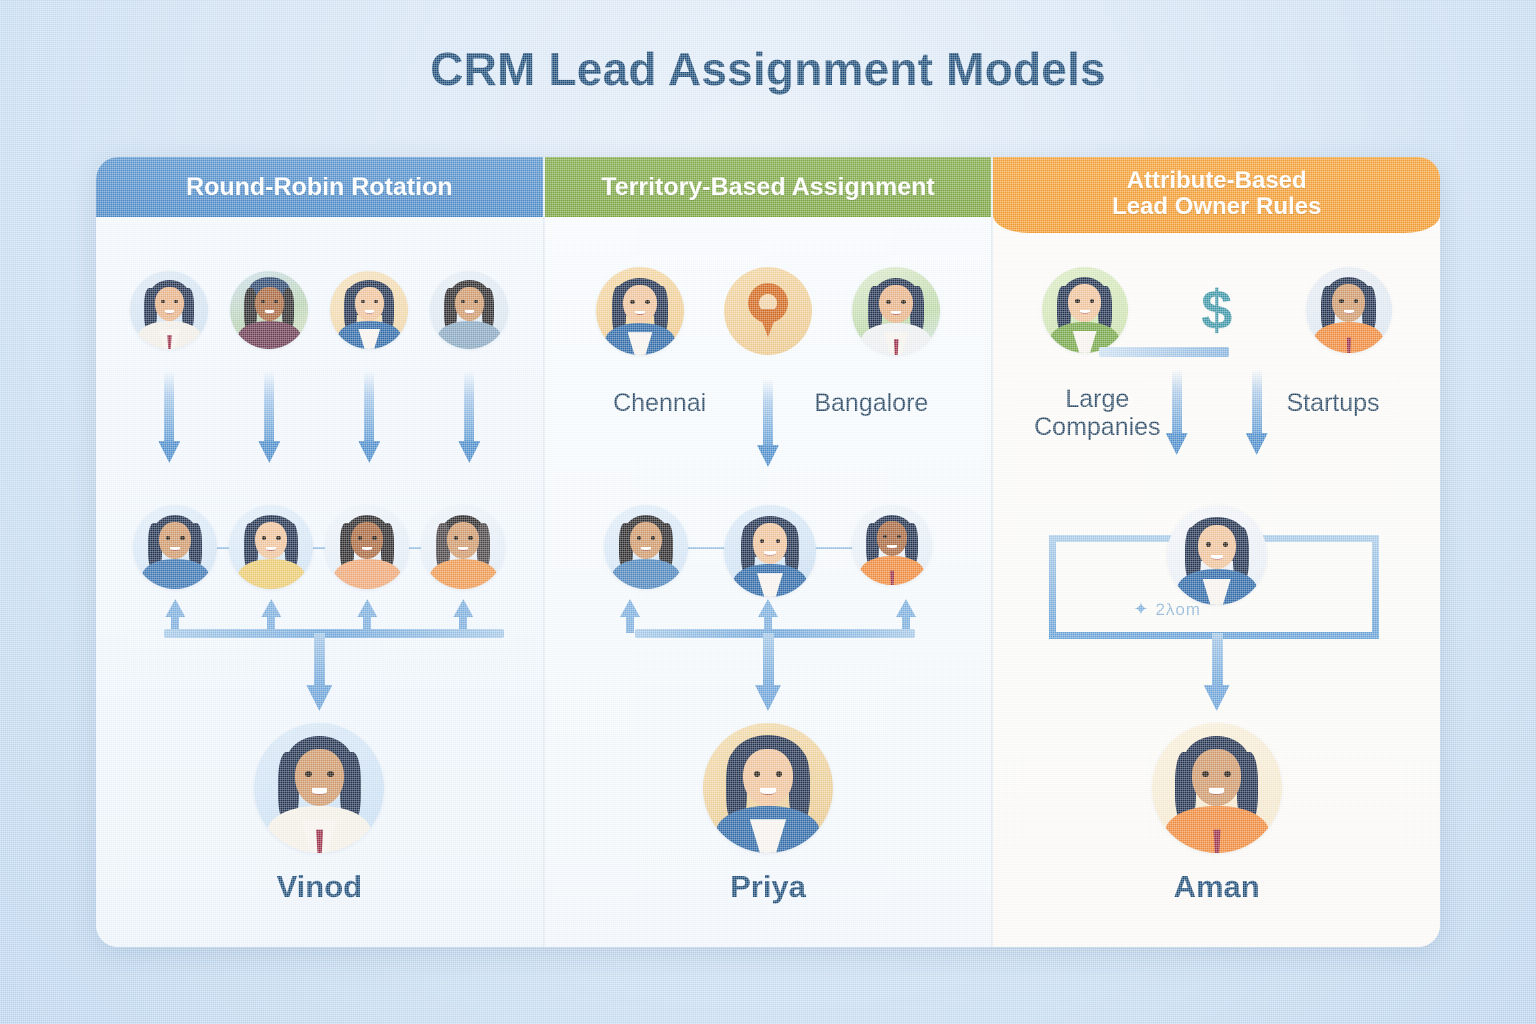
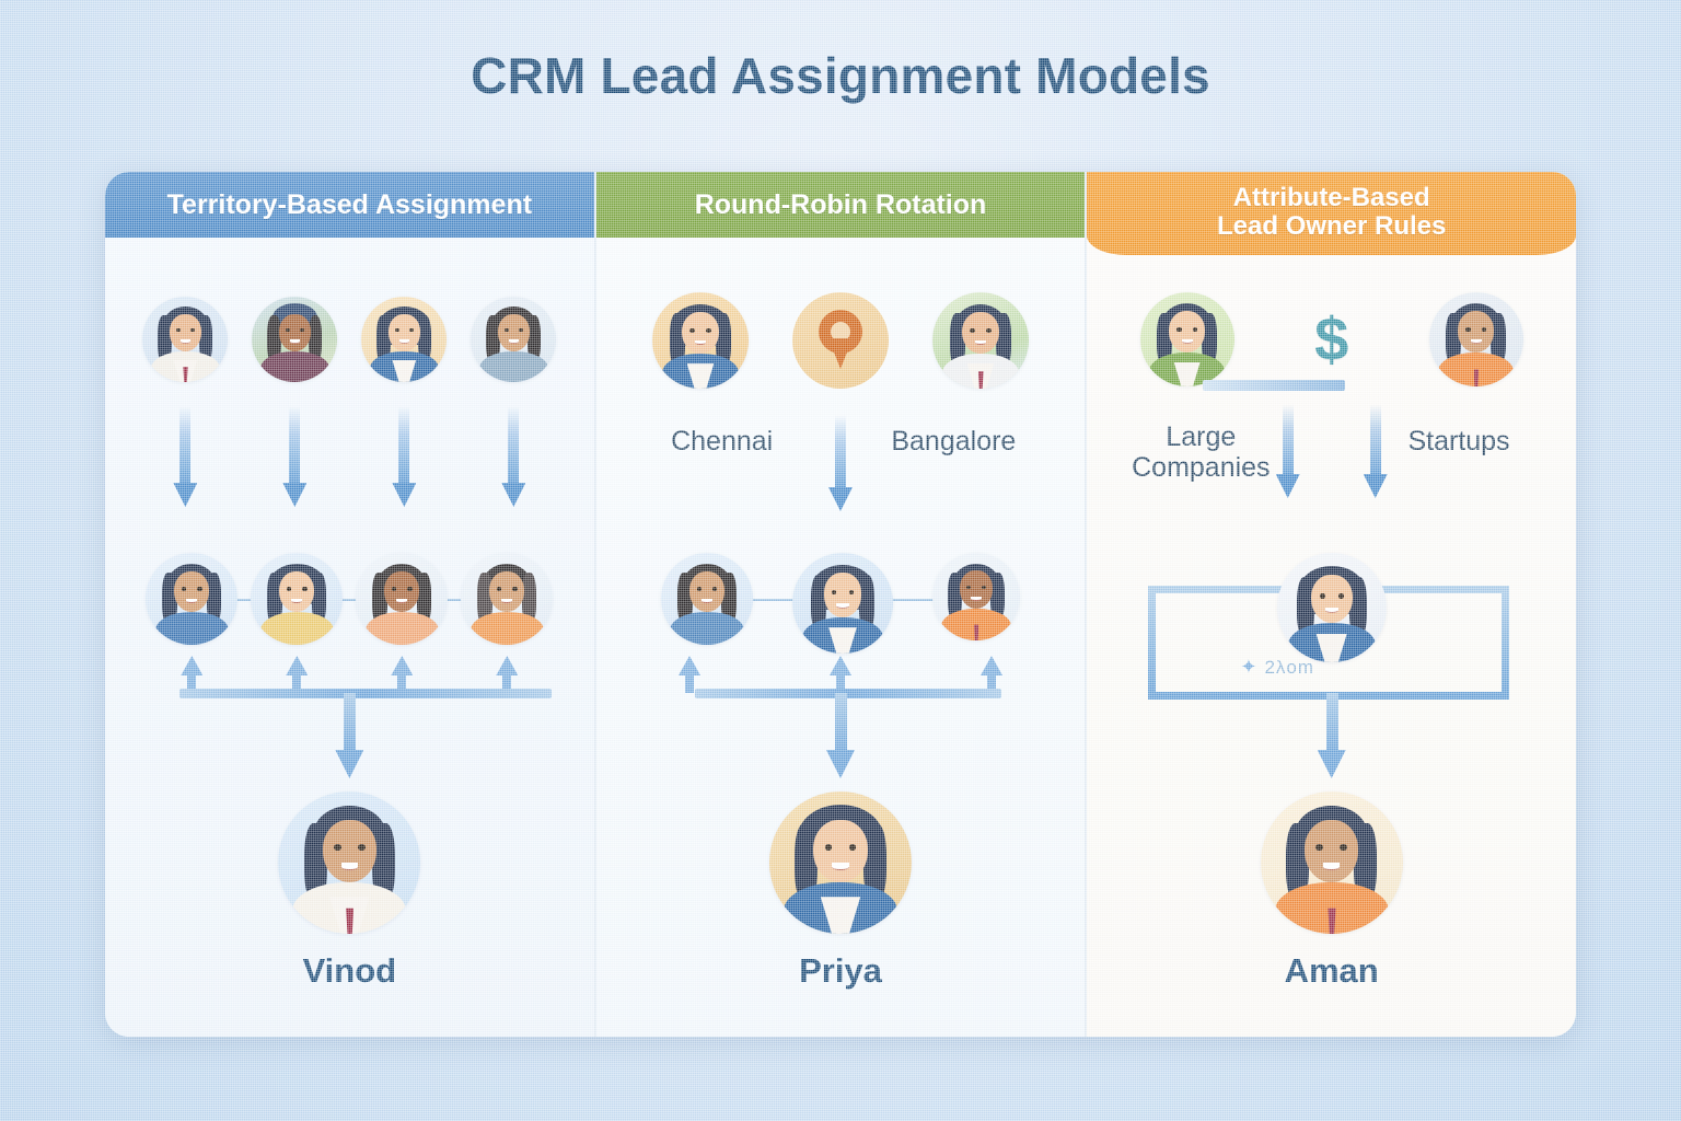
  CRM Lead Assignment Models
- Round-Robin Rotation
+ Territory-Based Assignment
  Vinod
- Territory-Based Assignment
+ Round-Robin Rotation
  Chennai
  Bangalore
  Priya
  Attribute-Based
  Lead Owner Rules
  $
  Large
  Companies
  Startups
  ✦ 2λom
  Aman
